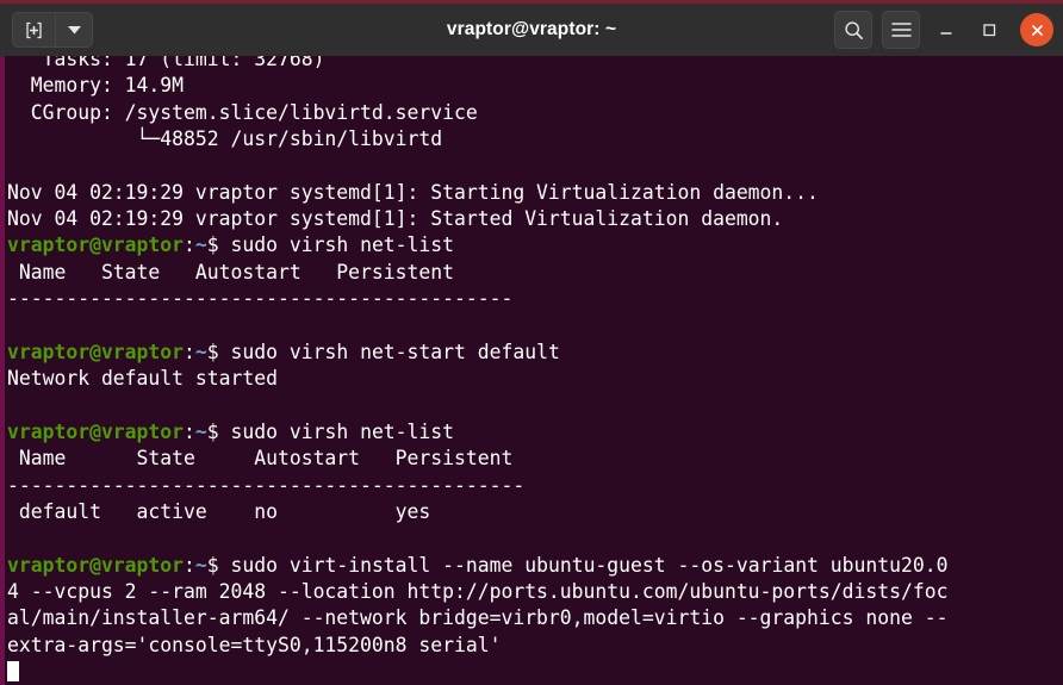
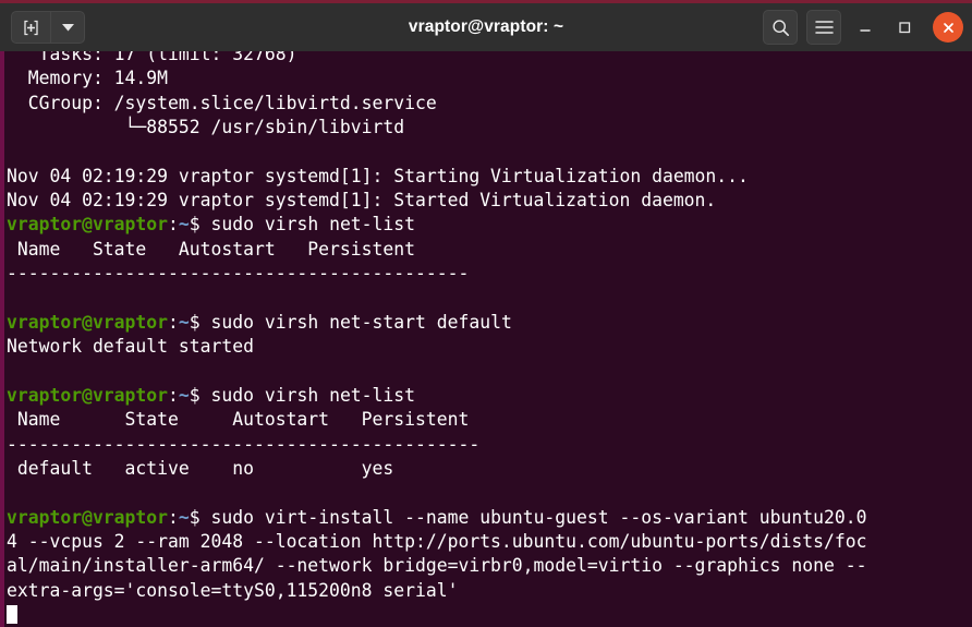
  vraptor@vraptor: ~
  Tasks: 17 (limit: 32768)
  Memory: 14.9M
  CGroup: /system.slice/libvirtd.service
- └─48852 /usr/sbin/libvirtd
+ └─88552 /usr/sbin/libvirtd
  Nov 04 02:19:29 vraptor systemd[1]: Starting Virtualization daemon...
  Nov 04 02:19:29 vraptor systemd[1]: Started Virtualization daemon.
  vraptor@vraptor:~$ sudo virsh net-list
  Name State Autostart Persistent
  -------------------------------------------
  vraptor@vraptor:~$ sudo virsh net-start default
  Network default started
  vraptor@vraptor:~$ sudo virsh net-list
  Name State Autostart Persistent
  --------------------------------------------
  default active no yes
  vraptor@vraptor:~$ sudo virt-install --name ubuntu-guest --os-variant ubuntu20.0
  4 --vcpus 2 --ram 2048 --location http://ports.ubuntu.com/ubuntu-ports/dists/foc
  al/main/installer-arm64/ --network bridge=virbr0,model=virtio --graphics none --
  extra-args='console=ttyS0,115200n8 serial'
